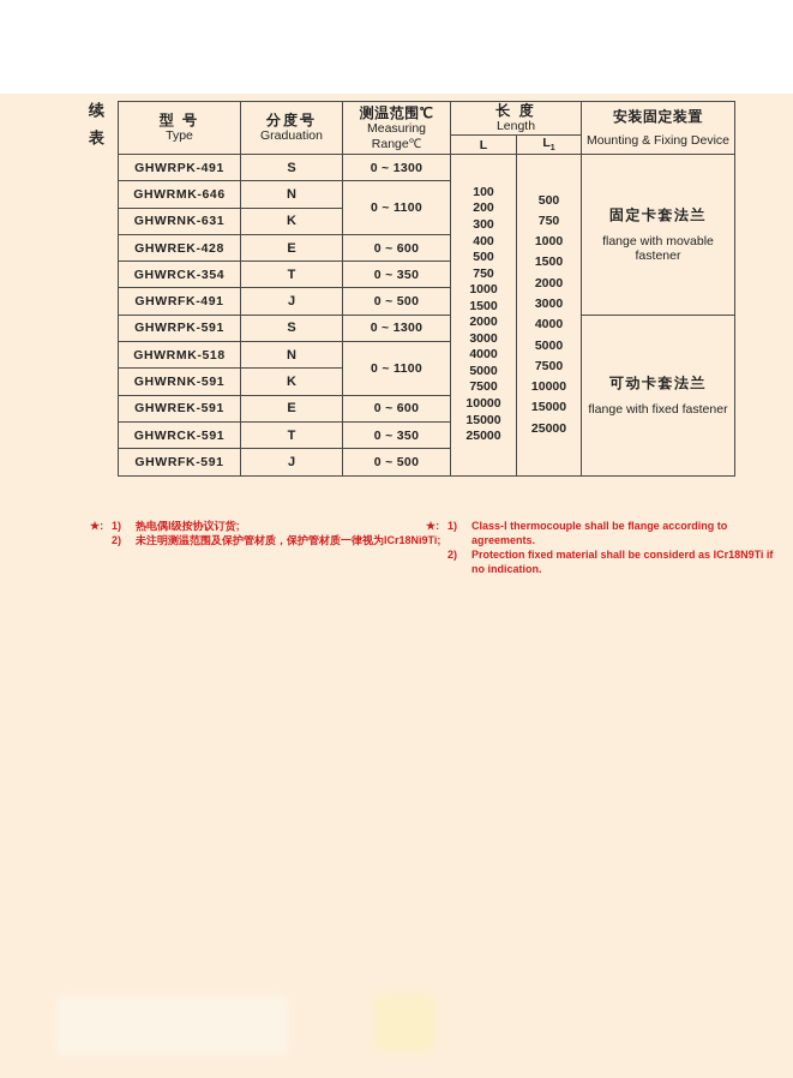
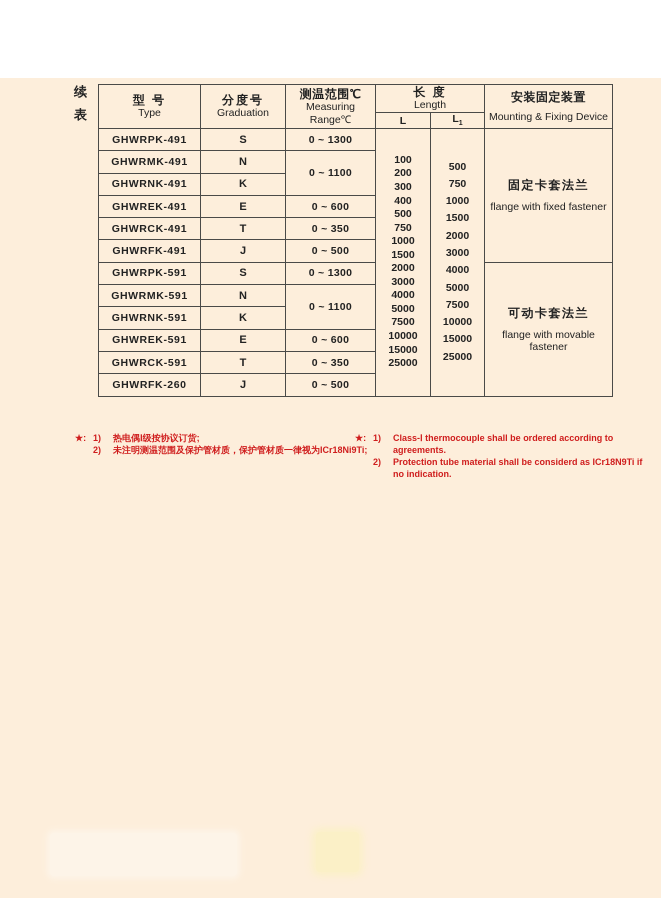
  续
  表
  型 号 Type	分度号 Graduation	测温范围℃ Measuring Range℃	长 度 Length	安装固定装置 Mounting & Fixing Device
- GHWRPK-491	S	0 ~ 1300	100 200 300 400 500 750 1000 1500 2000 3000 4000 5000 7500 10000 15000 25000	500 750 1000 1500 2000 3000 4000 5000 7500 10000 15000 25000	固定卡套法兰 flange with movable fastener
+ GHWRPK-491	S	0 ~ 1300	100 200 300 400 500 750 1000 1500 2000 3000 4000 5000 7500 10000 15000 25000	500 750 1000 1500 2000 3000 4000 5000 7500 10000 15000 25000	固定卡套法兰 flange with fixed fastener
- GHWRMK-646	N	0 ~ 1100
+ GHWRMK-491	N	0 ~ 1100
- GHWRNK-631	K
+ GHWRNK-491	K
- GHWREK-428	E	0 ~ 600
+ GHWREK-491	E	0 ~ 600
- GHWRCK-354	T	0 ~ 350
+ GHWRCK-491	T	0 ~ 350
  GHWRFK-491	J	0 ~ 500
- GHWRPK-591	S	0 ~ 1300	可动卡套法兰 flange with fixed fastener
+ GHWRPK-591	S	0 ~ 1300	可动卡套法兰 flange with movable fastener
- GHWRMK-518	N	0 ~ 1100
+ GHWRMK-591	N	0 ~ 1100
  GHWRNK-591	K
  GHWREK-591	E	0 ~ 600
  GHWRCK-591	T	0 ~ 350
- GHWRFK-591	J	0 ~ 500
+ GHWRFK-260	J	0 ~ 500
  ★:
  1)
  热电偶Ⅰ级按协议订货;
  2)
  未注明测温范围及保护管材质，保护管材质一律视为ICr18Ni9Ti;
  ★:
  1)
- Class-Ⅰ thermocouple shall be flange according to agreements.
+ Class-Ⅰ thermocouple shall be ordered according to agreements.
  2)
- Protection fixed material shall be considerd as ICr18N9Ti if no indication.
+ Protection tube material shall be considerd as ICr18N9Ti if no indication.
